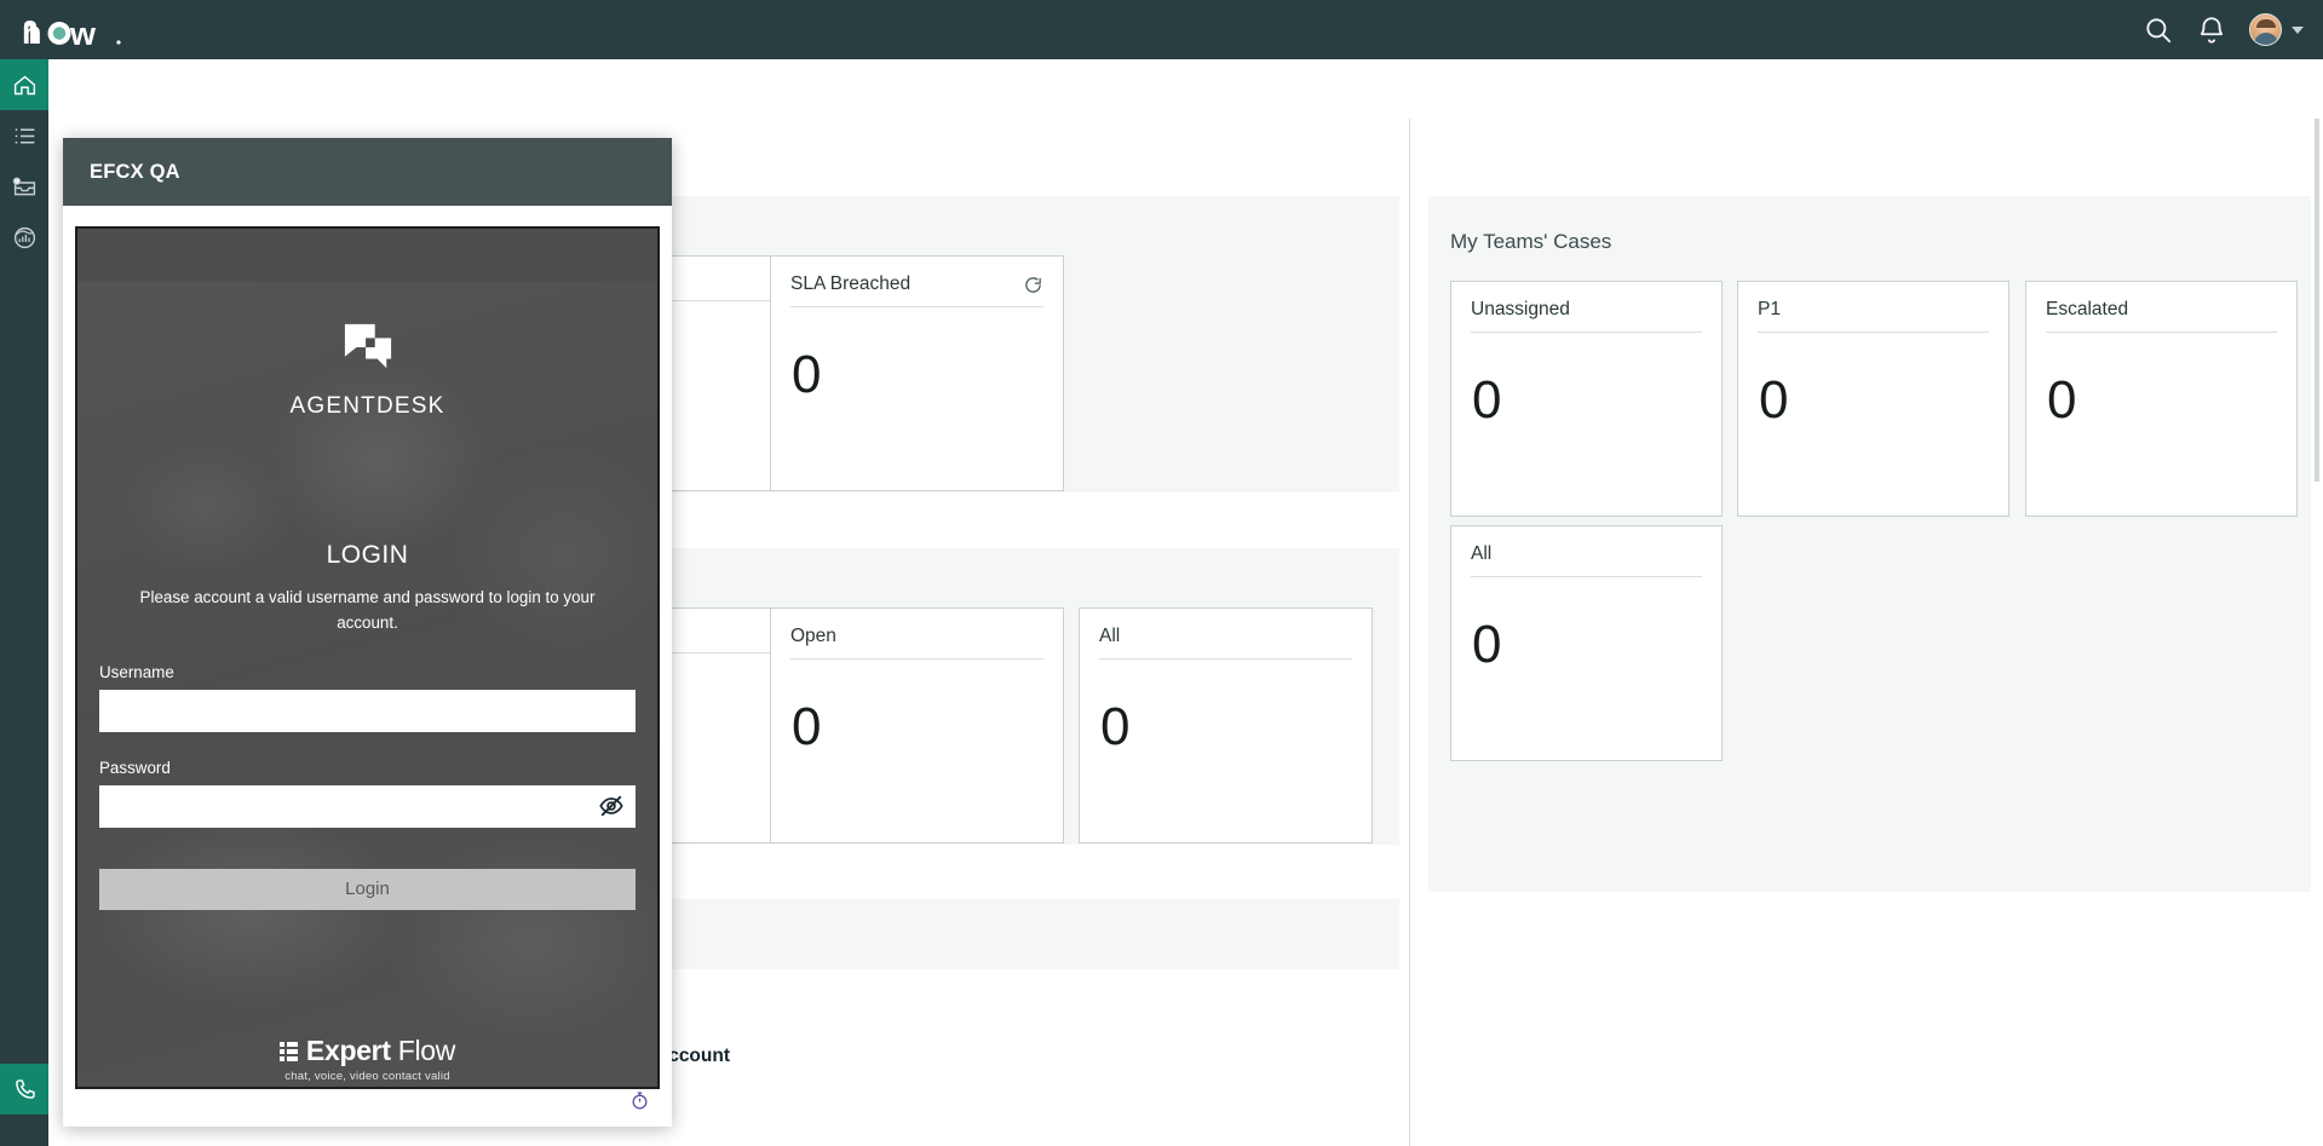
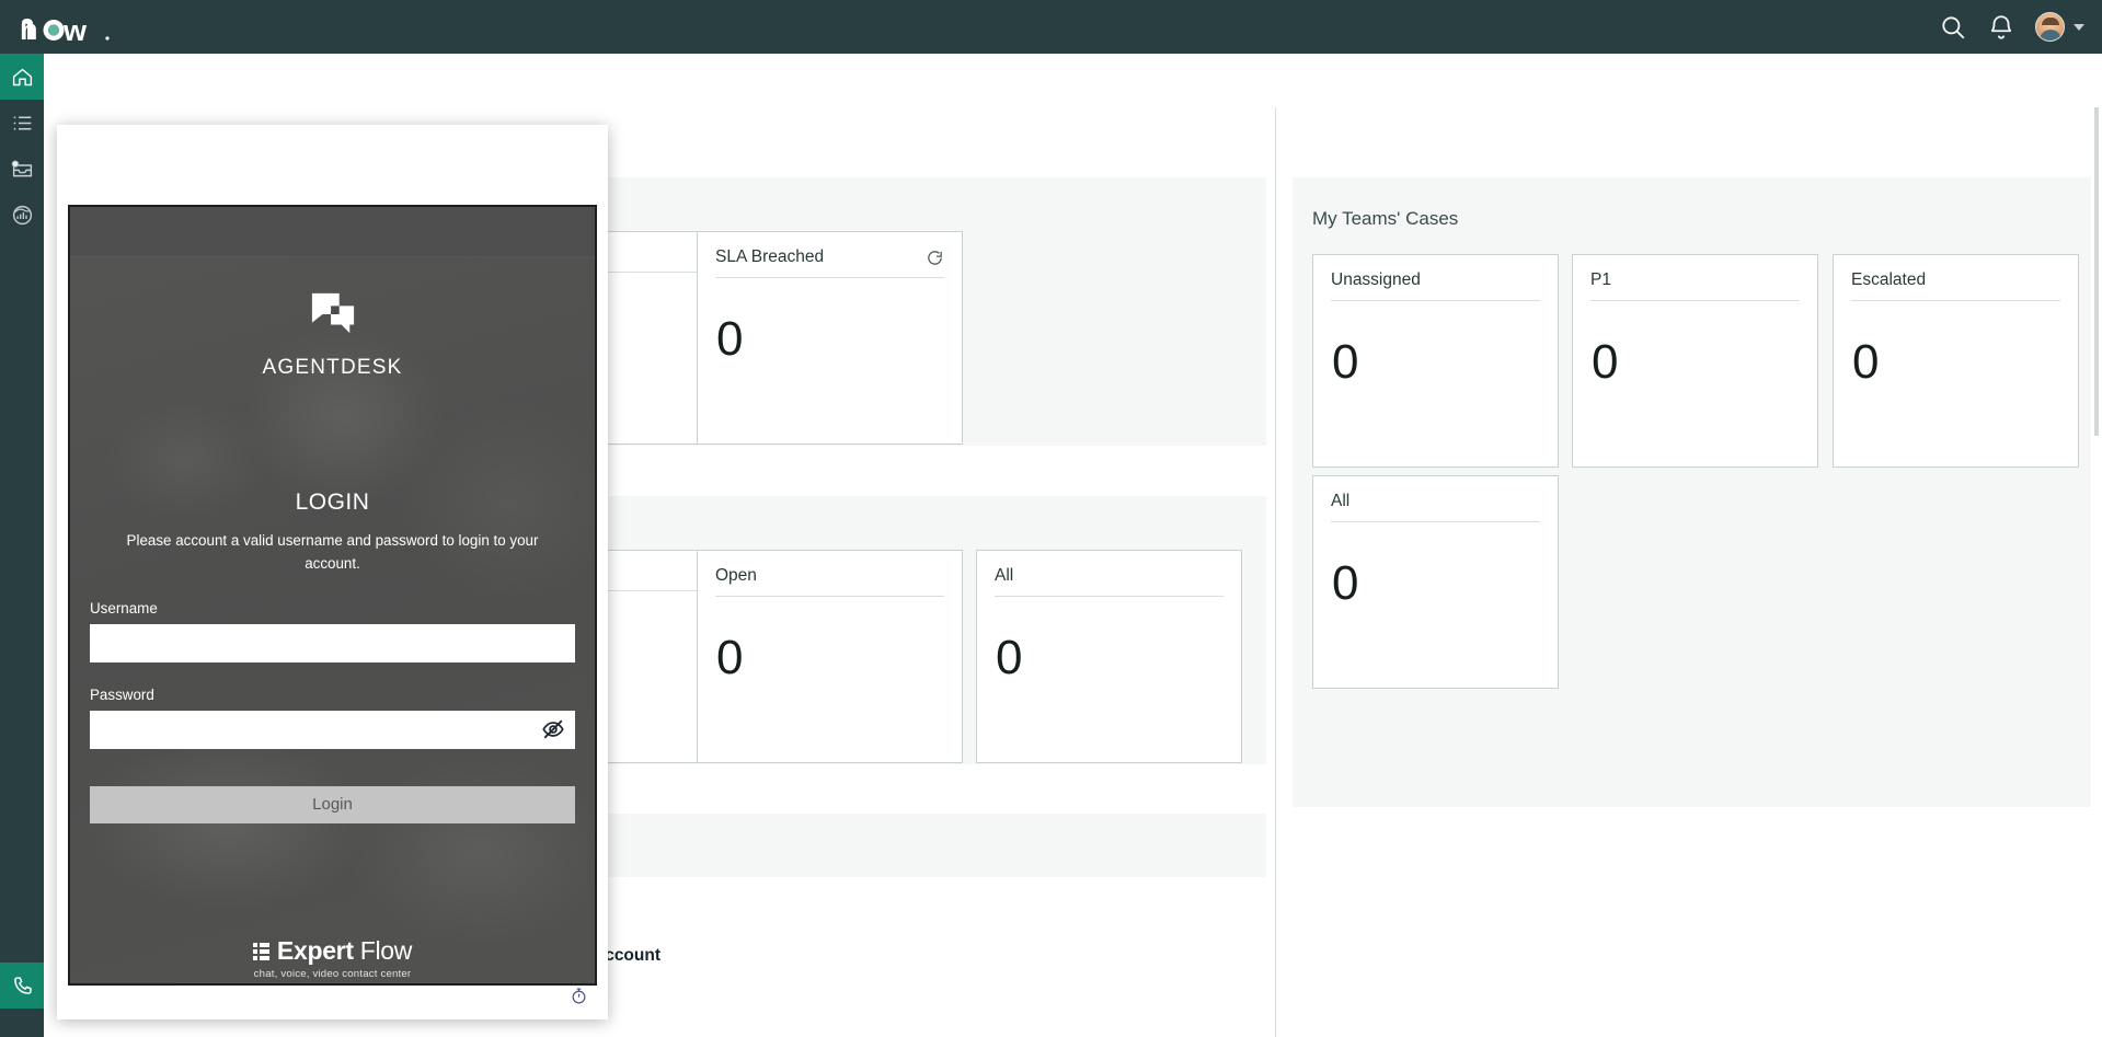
  n
  w
  SLA Breached
  0
  Open
  0
  All
  0
  ccount
  My Teams' Cases
  Unassigned
  0
  P1
  0
  Escalated
  0
  All
  0
- EFCX QA
  AGENTDESK
  LOGIN
  Please account a valid username and password to login to your account.
  Username
  Password
  Login
  Expert
  Flow
- chat, voice, video contact valid
+ chat, voice, video contact center
